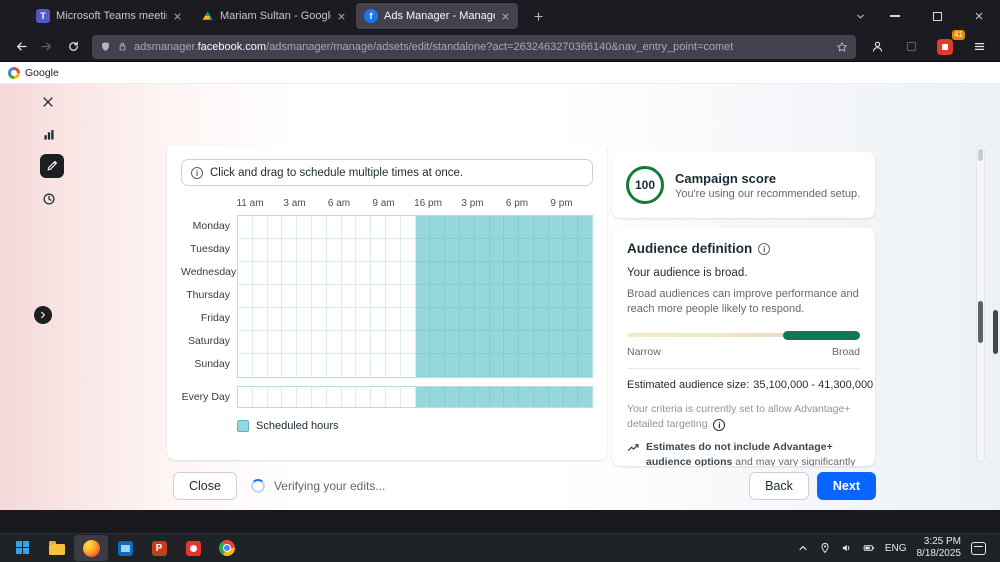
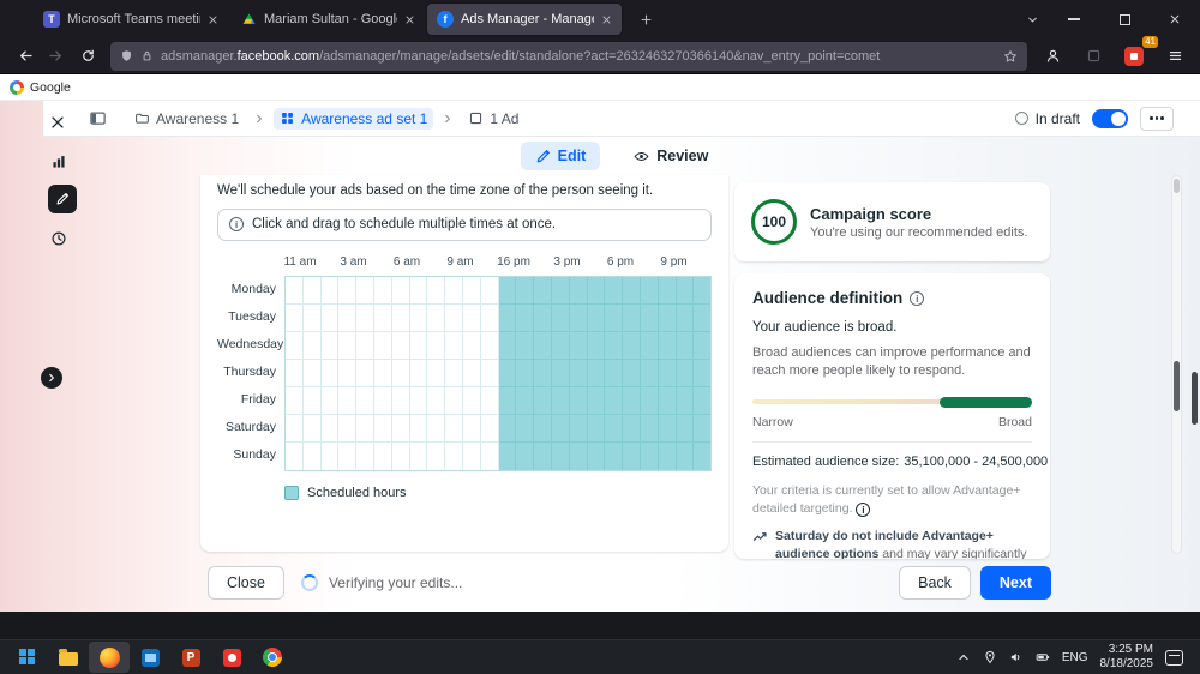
  T
  Microsoft Teams meeti
  Mariam Sultan - Googl
  f
  Ads Manager - Manag
  adsmanager.facebook.com/adsmanager/manage/adsets/edit/standalone?act=2632463270366140&nav_entry_point=comet
  41
  Google
+ Awareness 1
+ Awareness ad set 1
+ 1 Ad
+ In draft
+ Edit
+ Review
+ We'll schedule your ads based on the time zone of the person seeing it.
  i
  Click and drag to schedule multiple times at once.
  11 am
  3 am
  6 am
  9 am
  16 pm
  3 pm
  6 pm
  9 pm
  Monday
  Tuesday
  Wednesday
  Thursday
  Friday
  Saturday
  Sunday
- Every Day
  Scheduled hours
  100
  Campaign score
- You're using our recommended setup.
+ You're using our recommended edits.
  Audience definition
  i
  Your audience is broad.
  Broad audiences can improve performance and reach more people likely to respond.
  Narrow
  Broad
  Estimated audience size:
- 35,100,000 - 41,300,000
+ 35,100,000 - 24,500,000
  Your criteria is currently set to allow Advantage+ detailed targeting. i
- Estimates do not include Advantage+ audience options and may vary significantly
+ Saturday do not include Advantage+ audience options and may vary significantly
  Close
  Verifying your edits...
  Back
  Next
  P
  ENG
  3:25 PM
  8/18/2025
